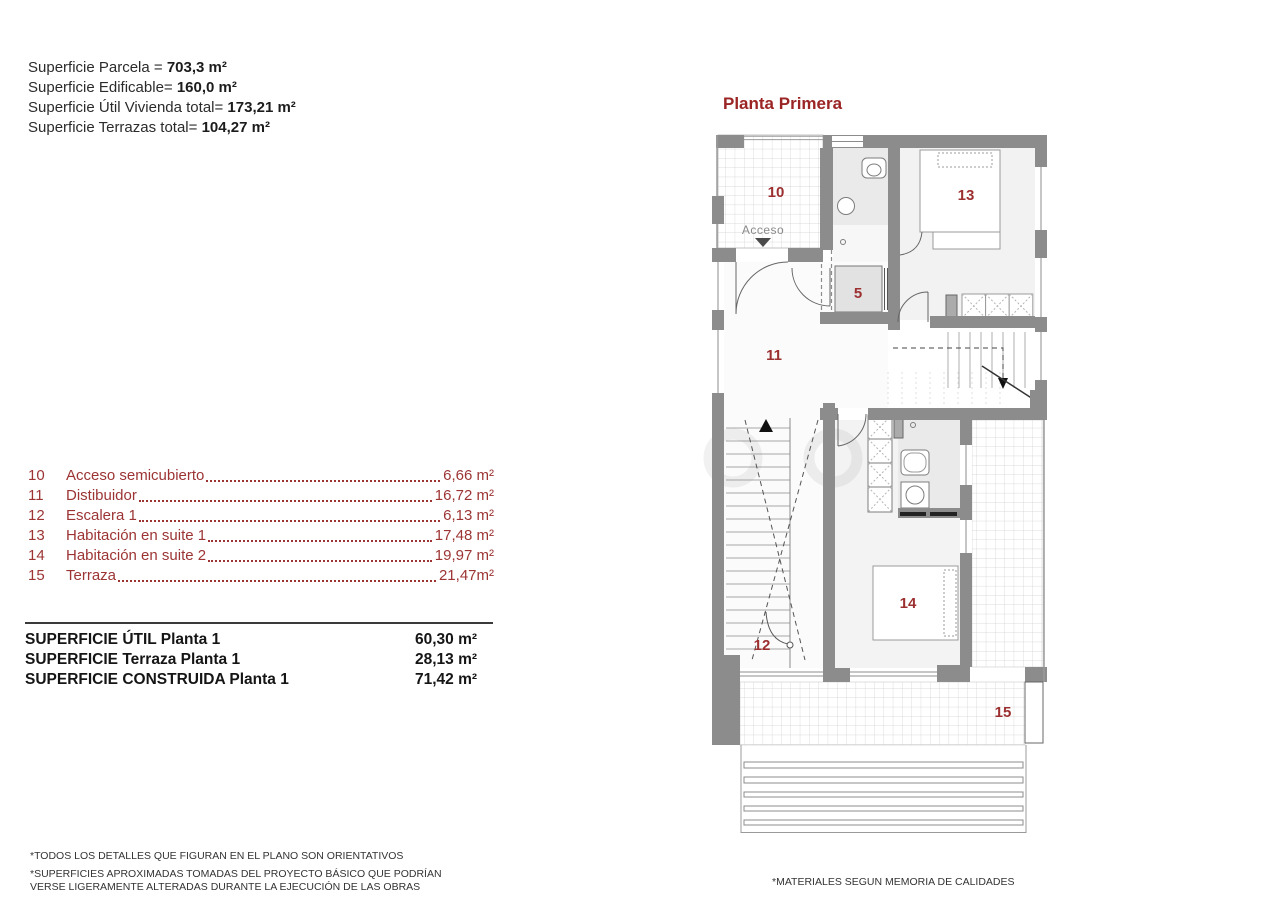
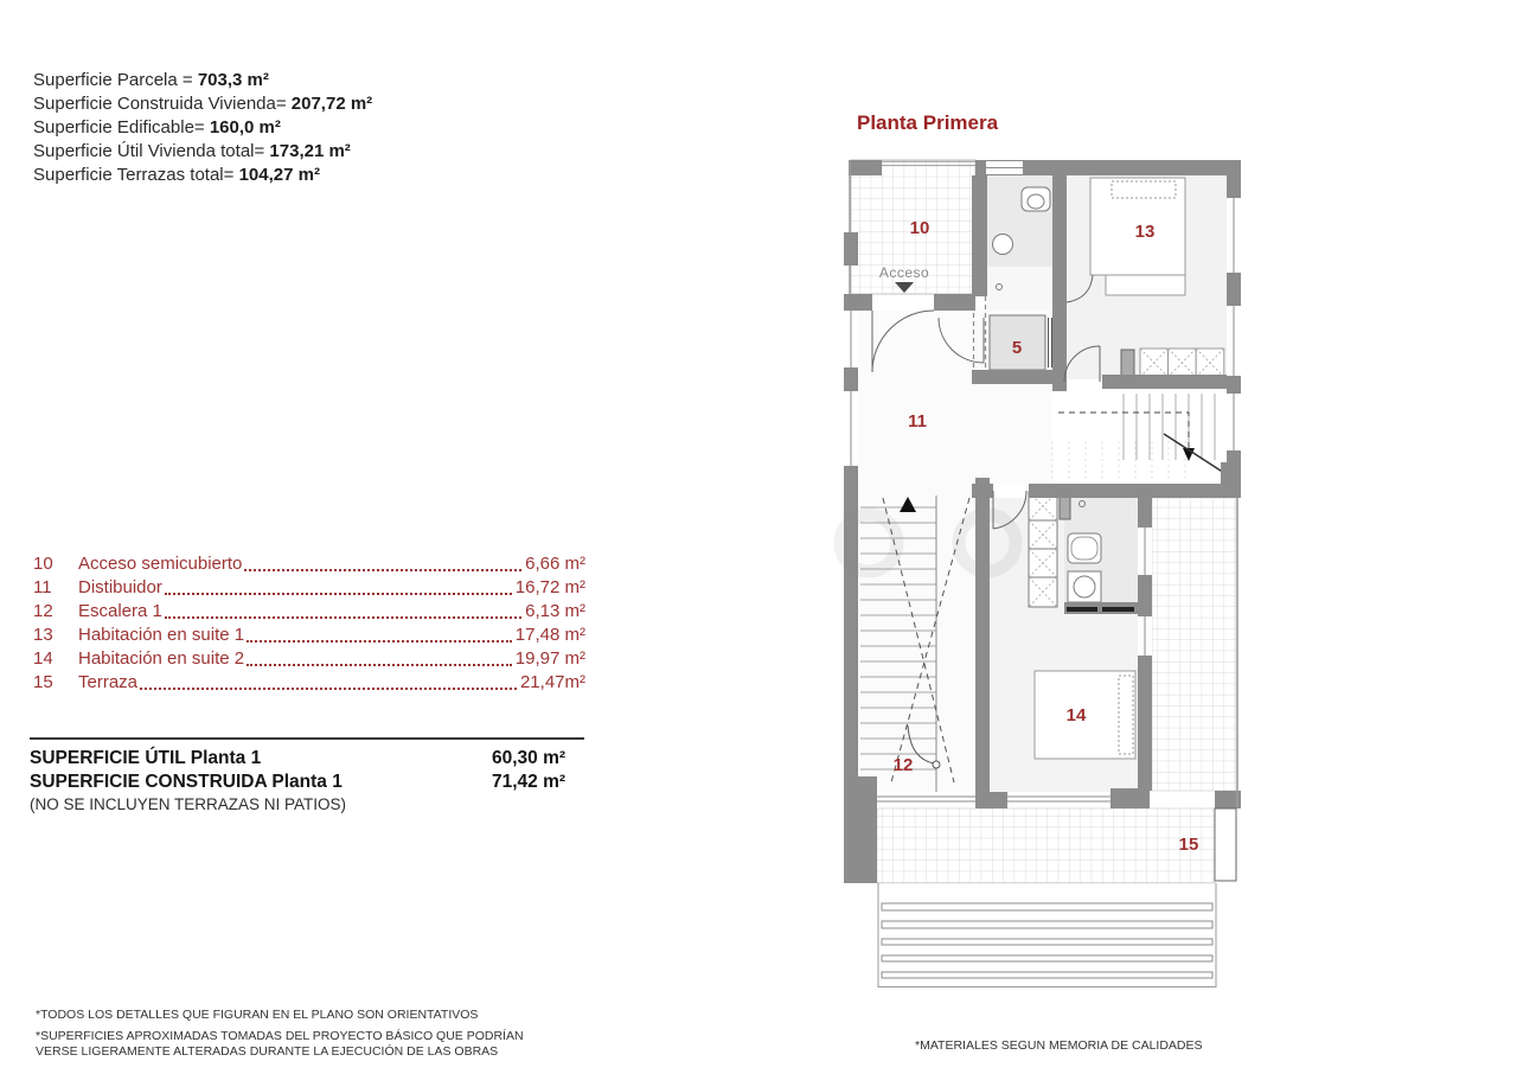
  Superficie Parcela = 703,3 m²
+ Superficie Construida Vivienda= 207,72 m²
  Superficie Edificable= 160,0 m²
  Superficie Útil Vivienda total= 173,21 m²
  Superficie Terrazas total= 104,27 m²
  Planta Primera
  10
  Acceso
  13
  5
  11
  12
  14
  15
  10
  Acceso semicubierto
  6,66 m²
  11
  Distibuidor
  16,72 m²
  12
  Escalera 1
  6,13 m²
  13
  Habitación en suite 1
  17,48 m²
  14
  Habitación en suite 2
  19,97 m²
  15
  Terraza
  21,47m²
  SUPERFICIE ÚTIL Planta 1
  60,30 m²
- SUPERFICIE Terraza Planta 1
- 28,13 m²
  SUPERFICIE CONSTRUIDA Planta 1
  71,42 m²
+ (NO SE INCLUYEN TERRAZAS NI PATIOS)
  *TODOS LOS DETALLES QUE FIGURAN EN EL PLANO SON ORIENTATIVOS
  *SUPERFICIES APROXIMADAS TOMADAS DEL PROYECTO BÁSICO QUE PODRÍAN VERSE LIGERAMENTE ALTERADAS DURANTE LA EJECUCIÓN DE LAS OBRAS
  *MATERIALES SEGUN MEMORIA DE CALIDADES
